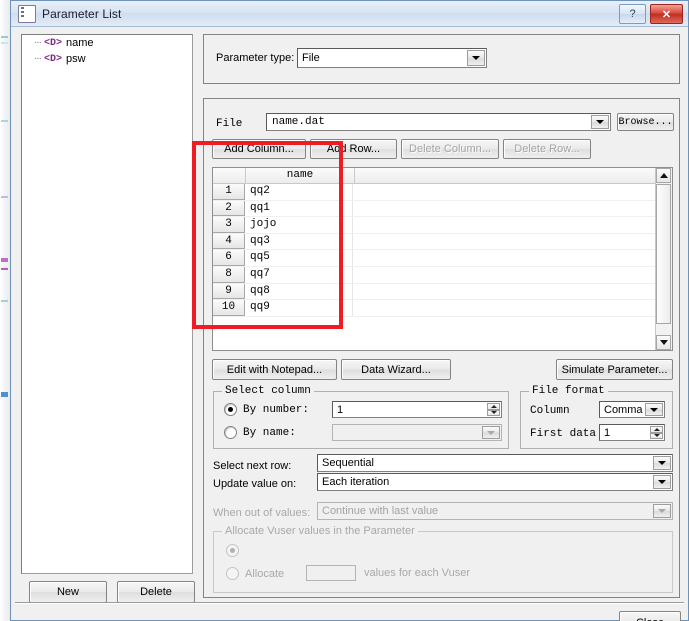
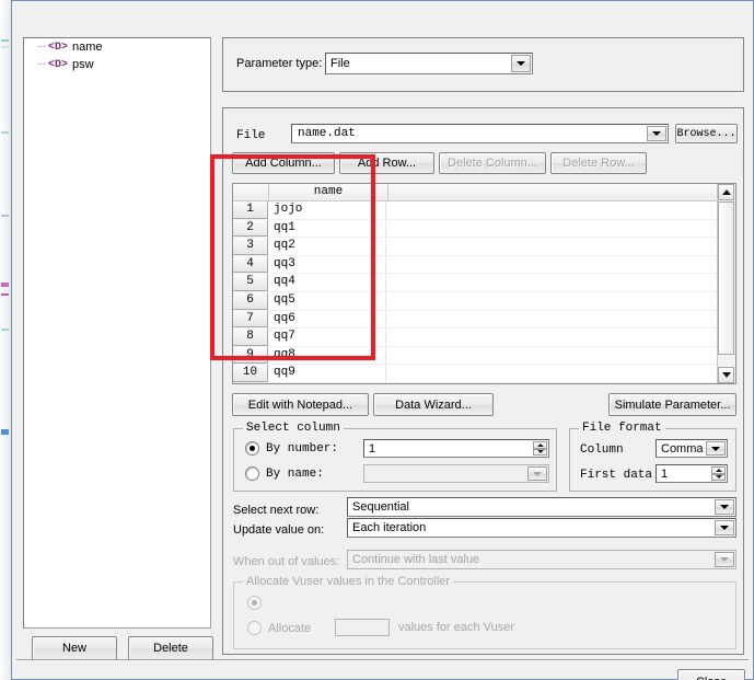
- Parameter List
- ?
- ✕
  ···
  <D>
  name
  ···
  <D>
  psw
  New
  Delete
  Parameter type:
  File
  File
  name.dat
  Browse...
  Add Column...
  Add Row...
  Delete Column...
  Delete Row...
  name
  1
- qq2
+ jojo
  2
  qq1
  3
- jojo
+ qq2
  4
  qq3
+ 5
+ qq4
  6
  qq5
+ 7
+ qq6
  8
  qq7
  9
  qq8
  10
  qq9
  Edit with Notepad...
  Data Wizard...
  Simulate Parameter...
  Select column
  By number:
  1
  By name:
  File format
  Column
  Comma
  First data
  1
  Select next row:
  Sequential
  Update value on:
  Each iteration
  When out of values:
  Continue with last value
- Allocate Vuser values in the Parameter
+ Allocate Vuser values in the Controller
  Allocate
  values for each Vuser
